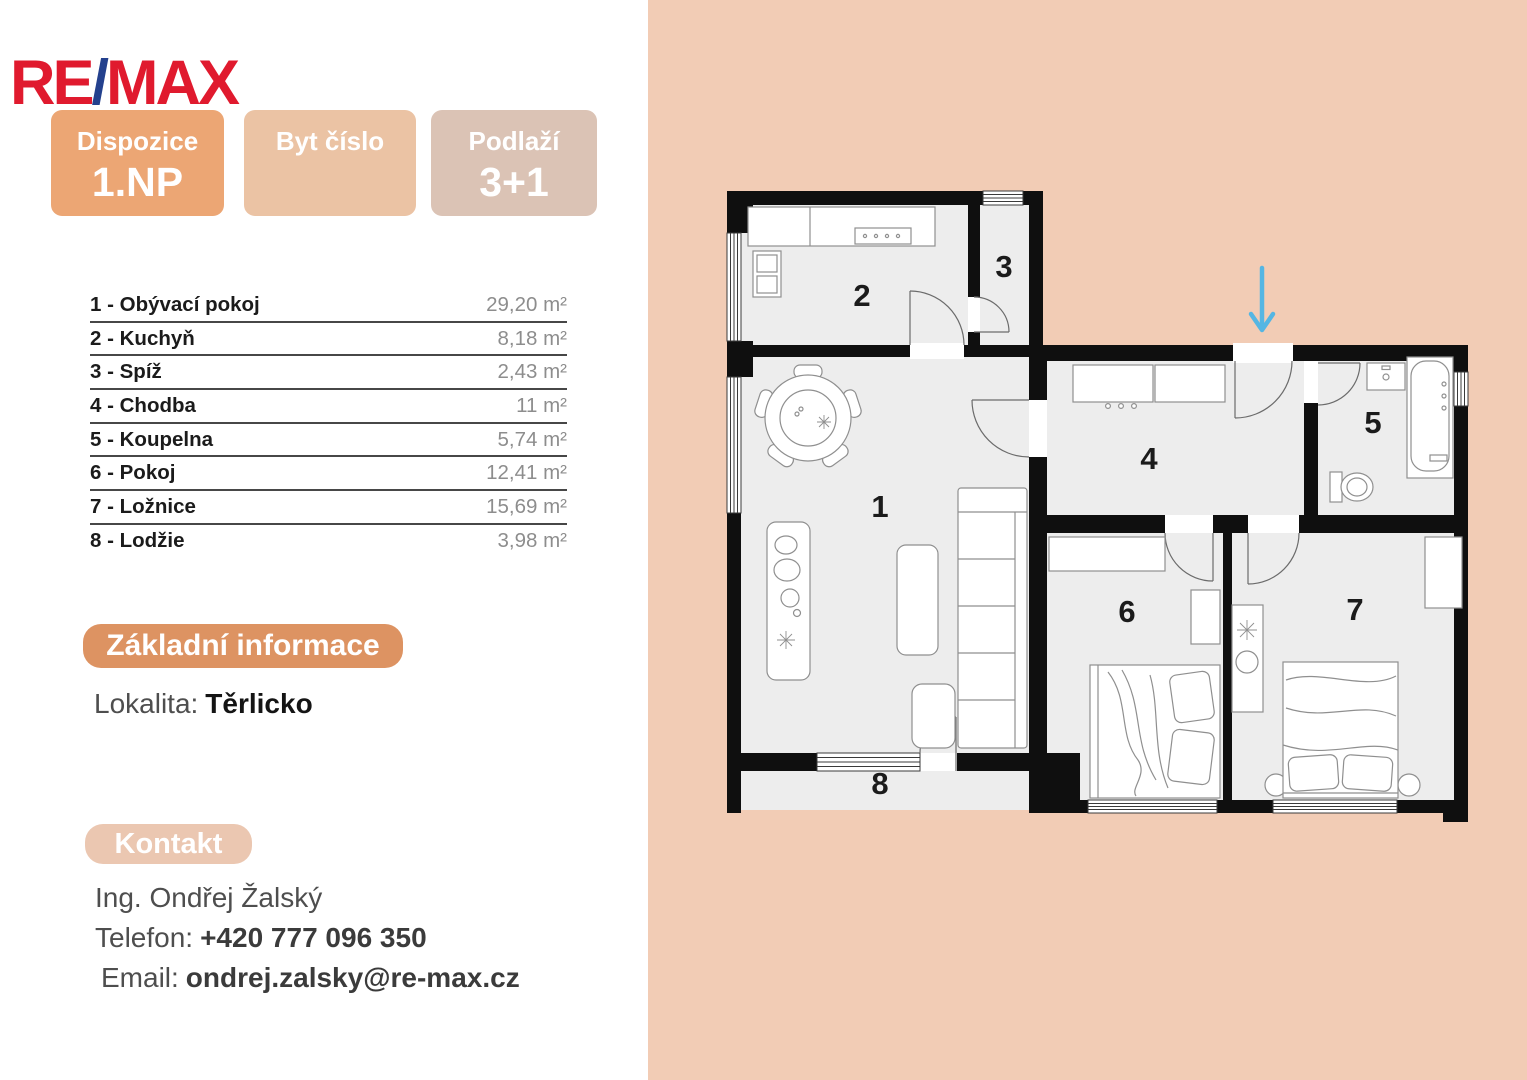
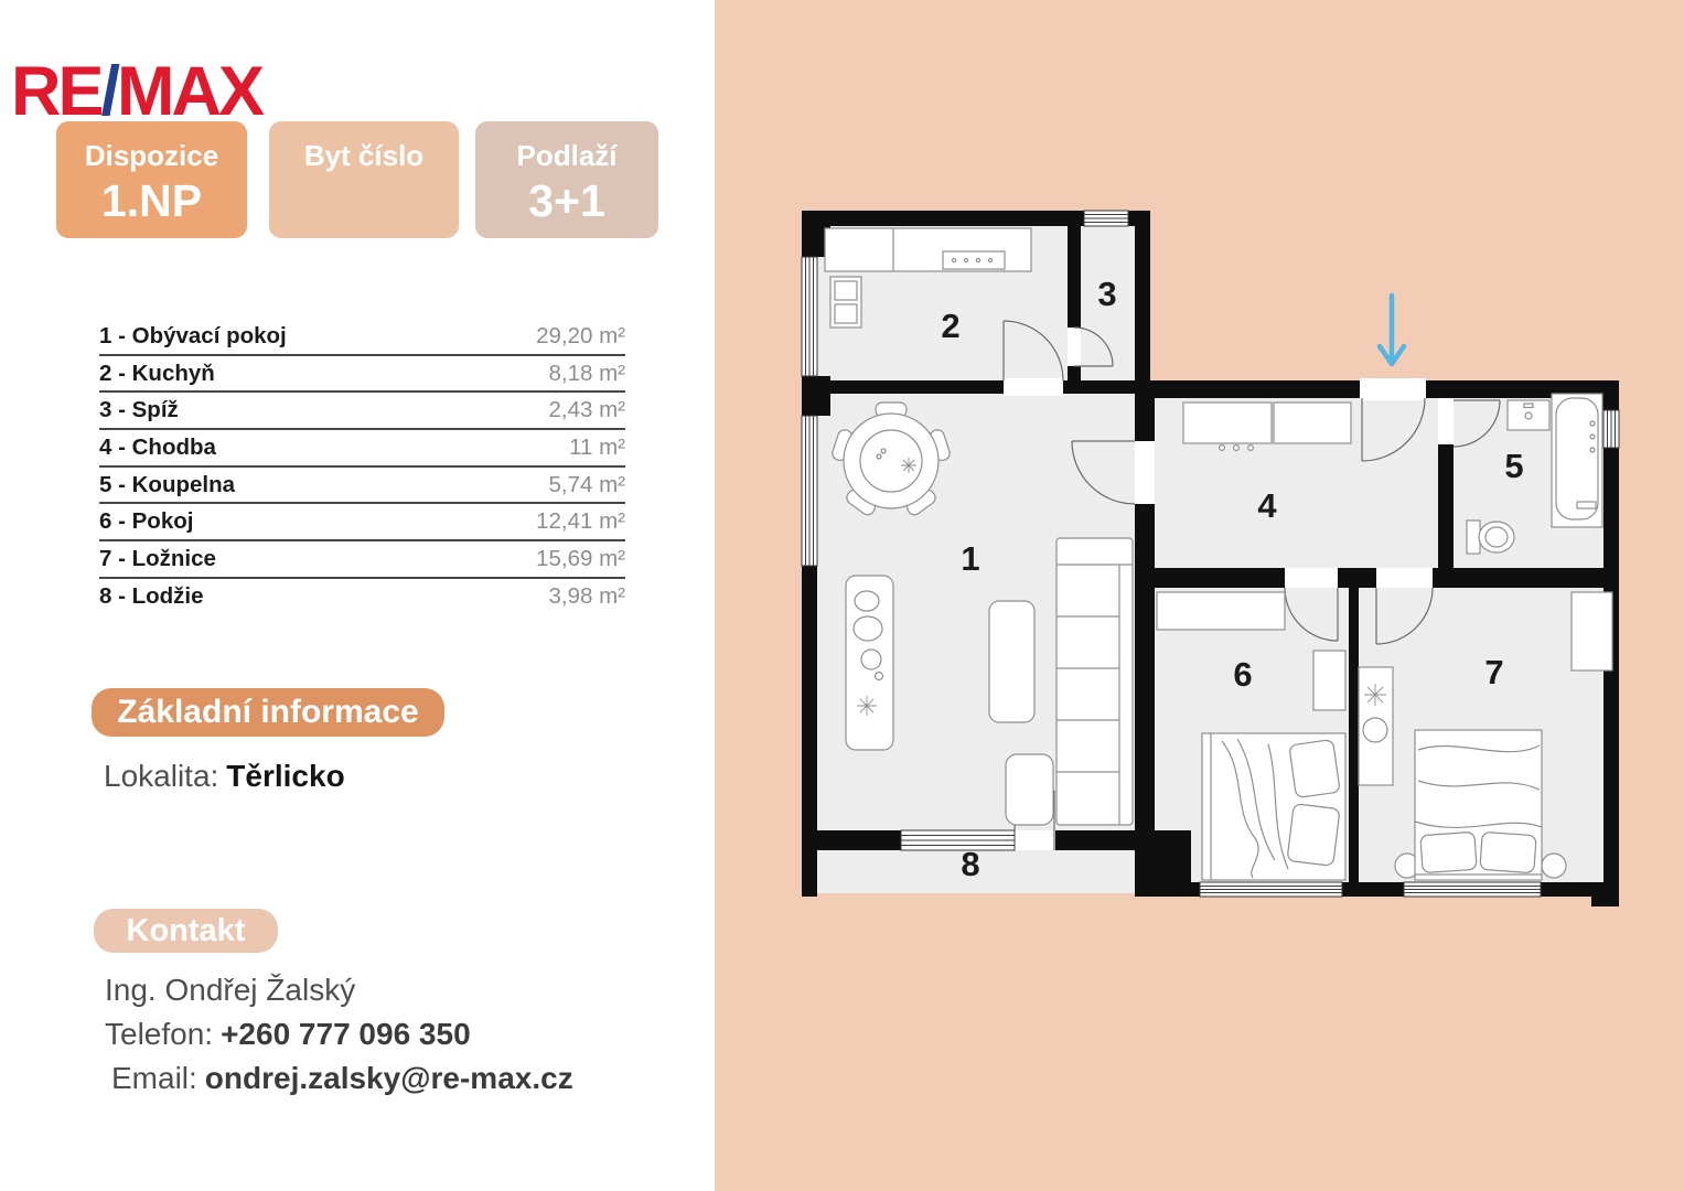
  RE/MAX
  Dispozice
  1.NP
  Byt číslo
  Podlaží
  3+1
  1 - Obývací pokoj
  29,20 m²
  2 - Kuchyň
  8,18 m²
  3 - Spíž
  2,43 m²
  4 - Chodba
  11 m²
  5 - Koupelna
  5,74 m²
  6 - Pokoj
  12,41 m²
  7 - Ložnice
  15,69 m²
  8 - Lodžie
  3,98 m²
  Základní informace
  Lokalita: Těrlicko
  Kontakt
  Ing. Ondřej Žalský
- Telefon: +420 777 096 350
+ Telefon: +260 777 096 350
  Email: ondrej.zalsky@re-max.cz
  1
  2
  3
  4
  5
  6
  7
  8
